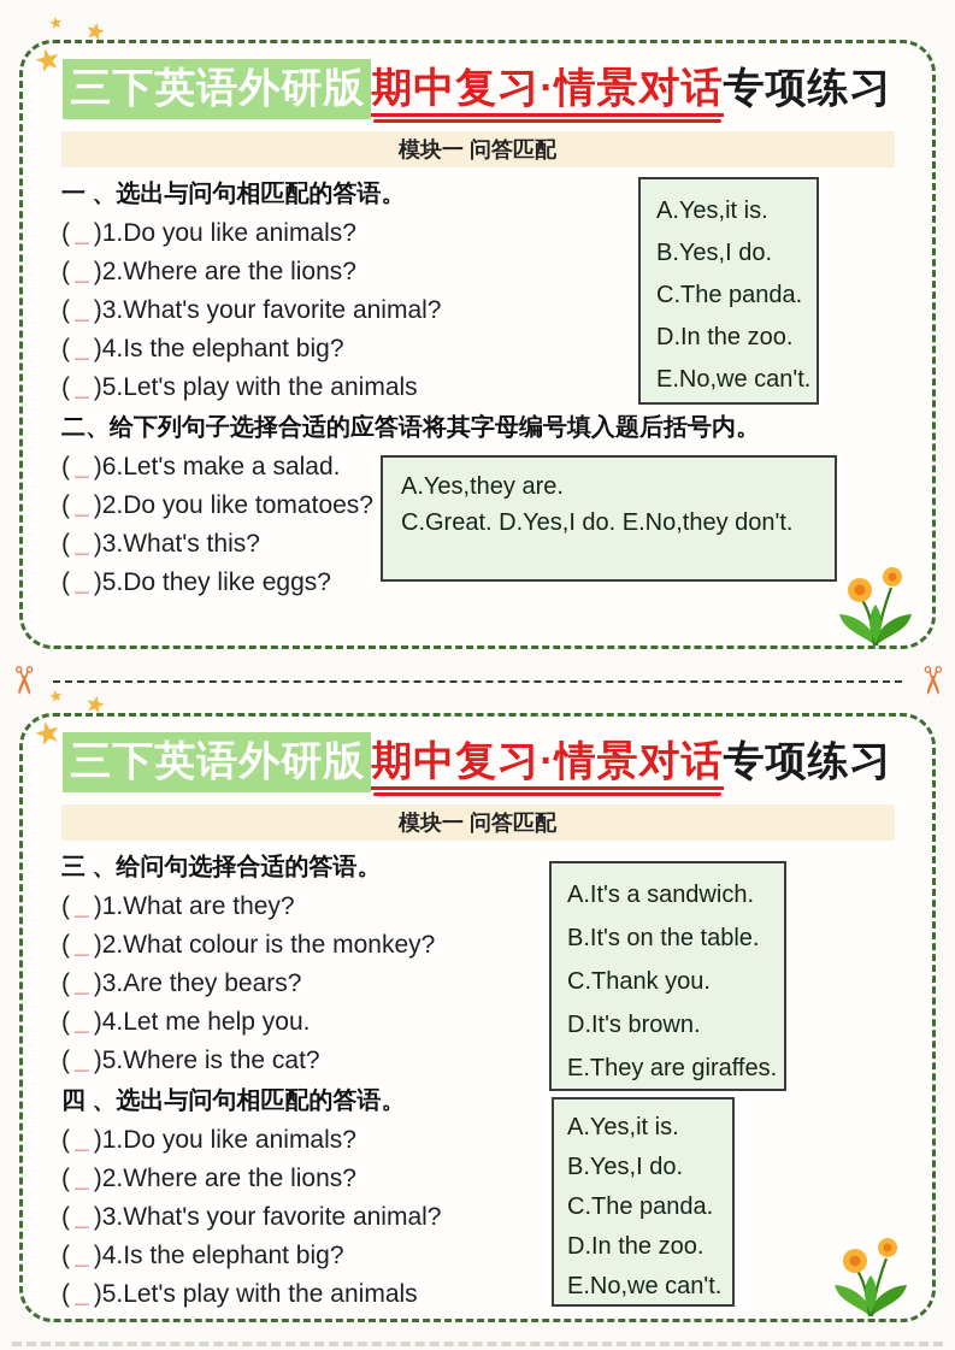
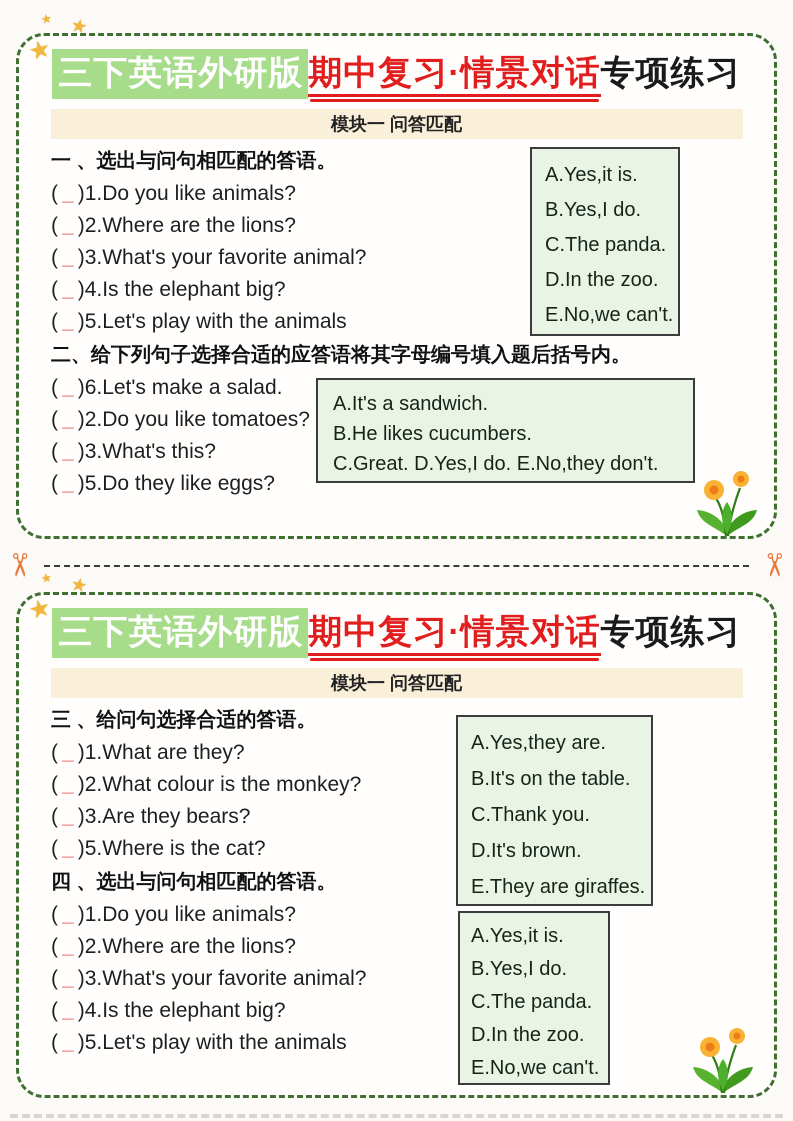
  三下英语外研版 期中复习·情景对话专项练习
  模块一 问答匹配
  一 、选出与问句相匹配的答语。
  ( _ )1.Do you like animals?
  ( _ )2.Where are the lions?
  ( _ )3.What's your favorite animal?
  ( _ )4.Is the elephant big?
  ( _ )5.Let's play with the animals
  二、给下列句子选择合适的应答语将其字母编号填入题后括号内。
  ( _ )6.Let's make a salad.
  ( _ )2.Do you like tomatoes?
  ( _ )3.What's this?
  ( _ )5.Do they like eggs?
  A.Yes,it is.
  B.Yes,I do.
  C.The panda.
  D.In the zoo.
  E.No,we can't.
- A.Yes,they are.
+ A.It's a sandwich.
+ B.He likes cucumbers.
  C.Great. D.Yes,I do. E.No,they don't.
  三下英语外研版 期中复习·情景对话专项练习
  模块一 问答匹配
  三 、给问句选择合适的答语。
  ( _ )1.What are they?
  ( _ )2.What colour is the monkey?
  ( _ )3.Are they bears?
- ( _ )4.Let me help you.
  ( _ )5.Where is the cat?
  四 、选出与问句相匹配的答语。
  ( _ )1.Do you like animals?
  ( _ )2.Where are the lions?
  ( _ )3.What's your favorite animal?
  ( _ )4.Is the elephant big?
  ( _ )5.Let's play with the animals
- A.It's a sandwich.
+ A.Yes,they are.
  B.It's on the table.
  C.Thank you.
  D.It's brown.
  E.They are giraffes.
  A.Yes,it is.
  B.Yes,I do.
  C.The panda.
  D.In the zoo.
  E.No,we can't.
